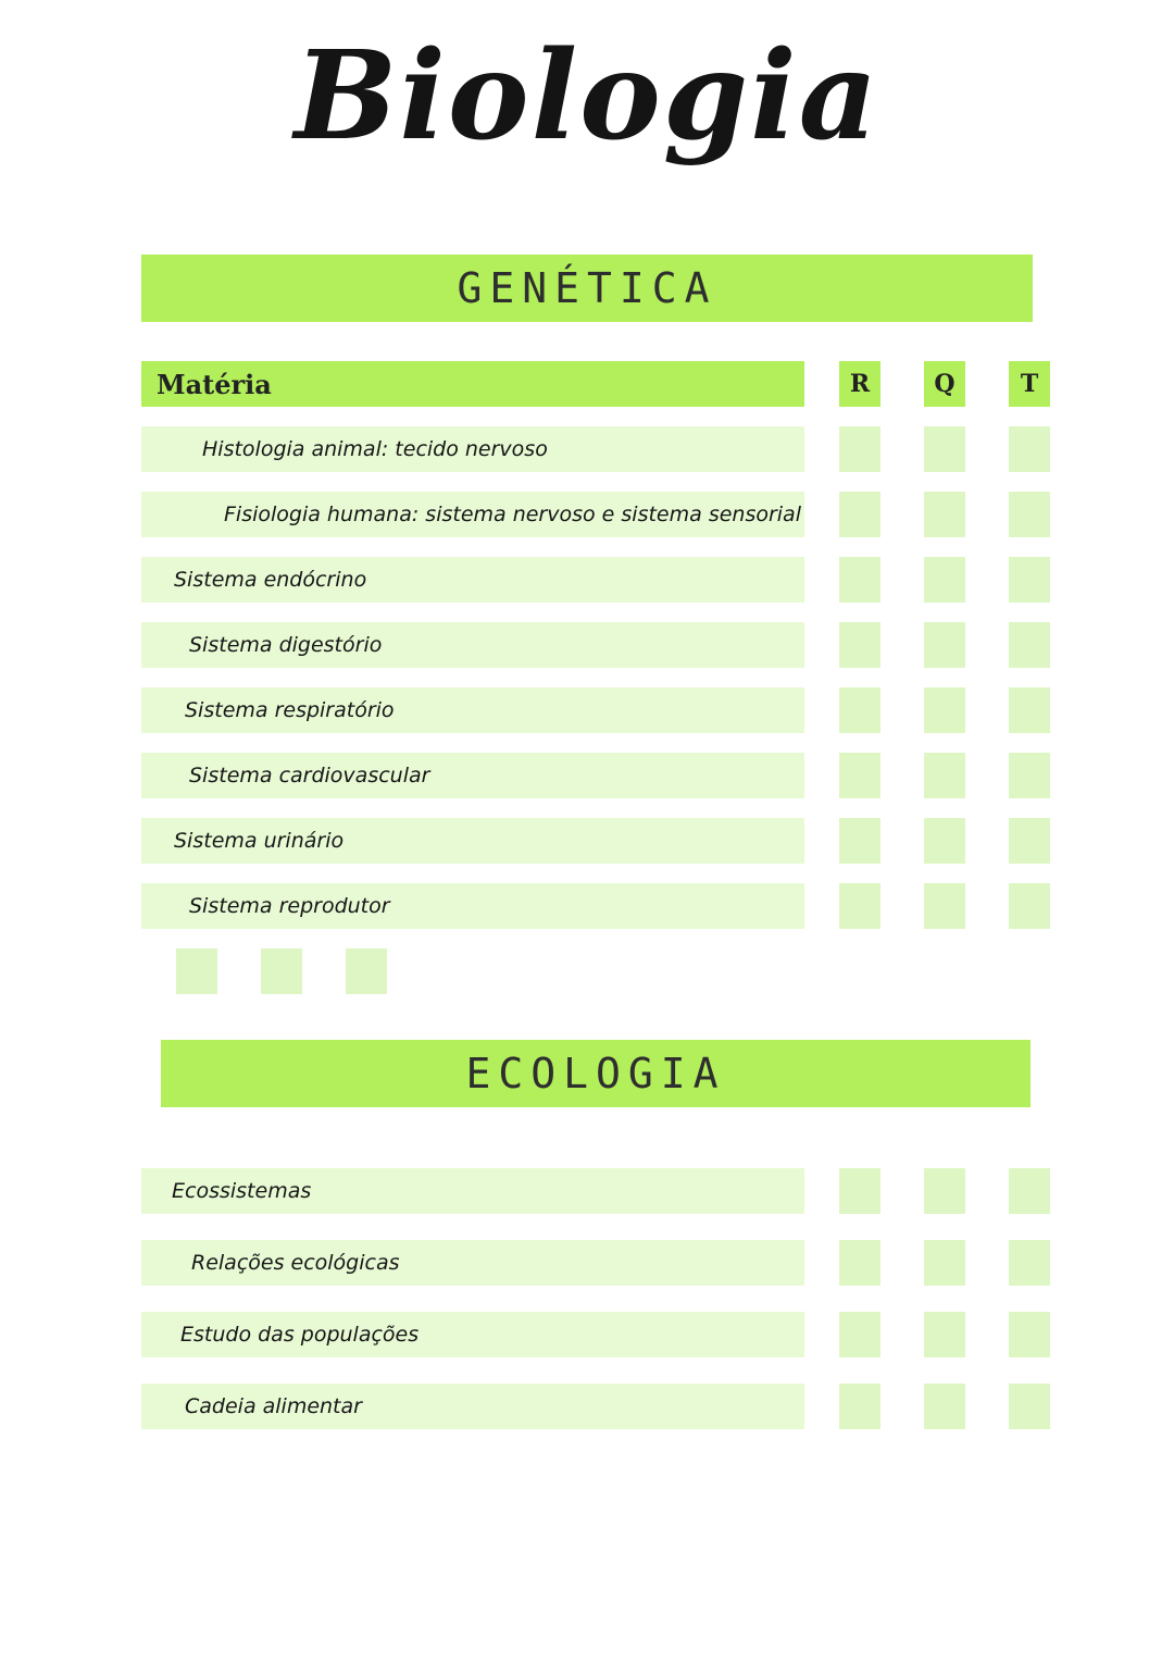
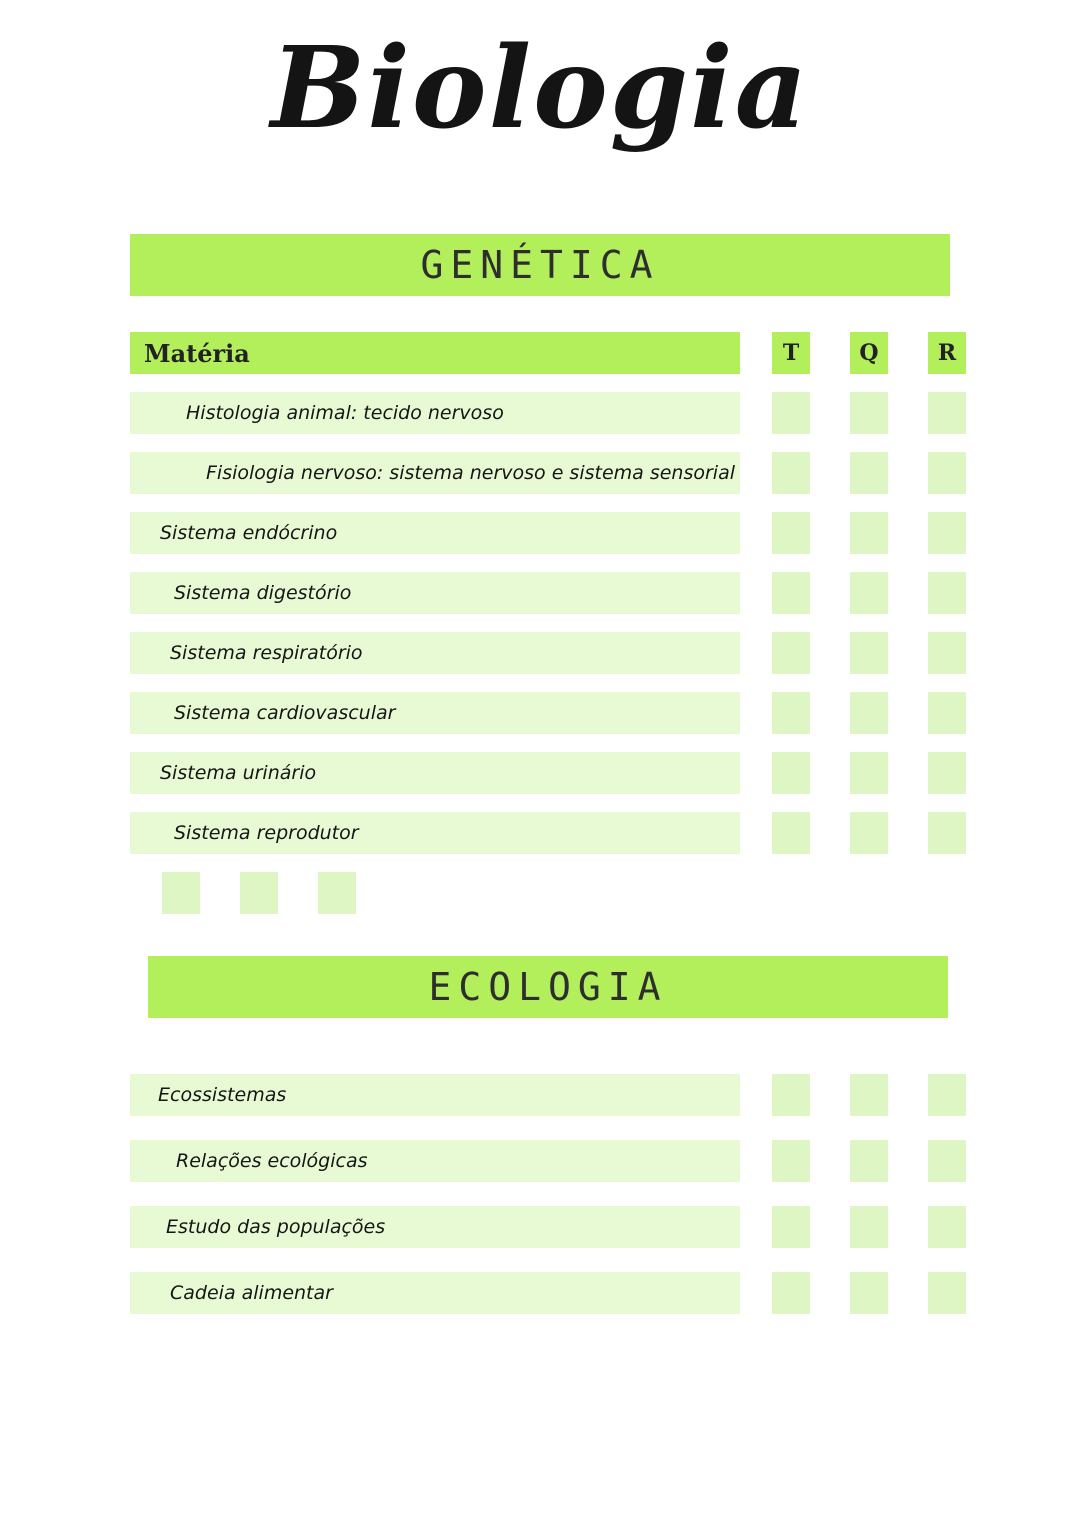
  Biologia
  GENÉTICA
  Matéria
- R
+ T
  Q
- T
+ R
  Histologia animal: tecido nervoso
- Fisiologia humana: sistema nervoso e sistema sensorial
+ Fisiologia nervoso: sistema nervoso e sistema sensorial
  Sistema endócrino
  Sistema digestório
  Sistema respiratório
  Sistema cardiovascular
  Sistema urinário
  Sistema reprodutor
  ECOLOGIA
  Ecossistemas
  Relações ecológicas
  Estudo das populações
  Cadeia alimentar
